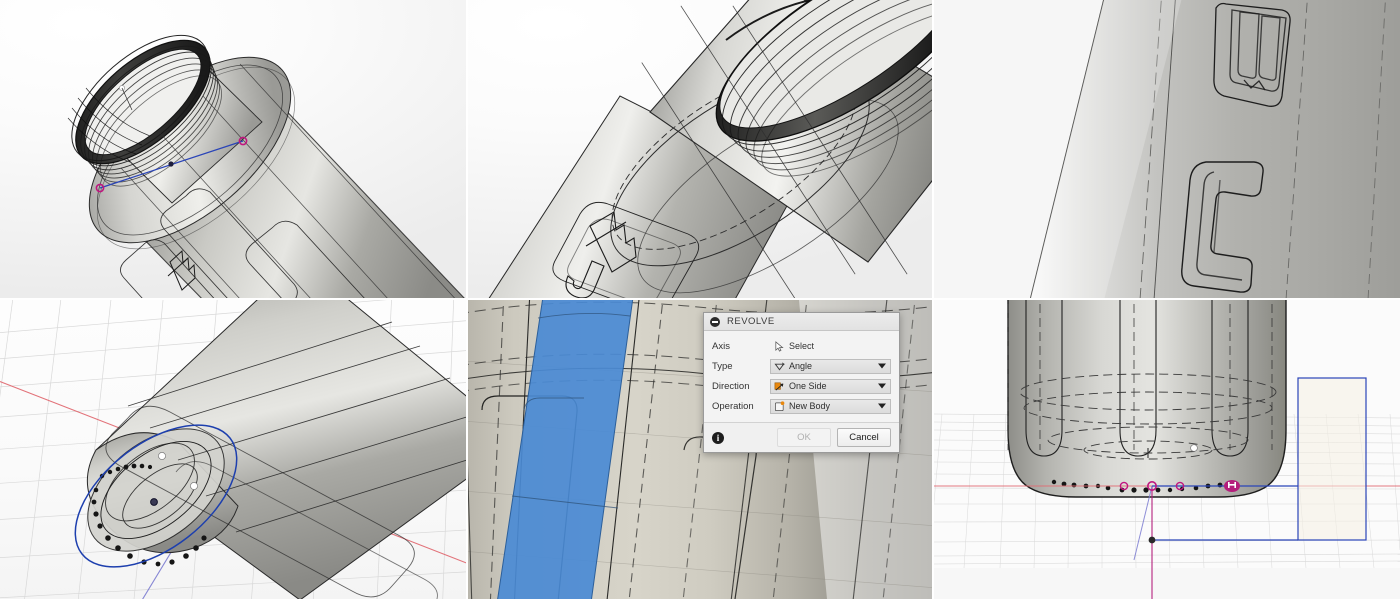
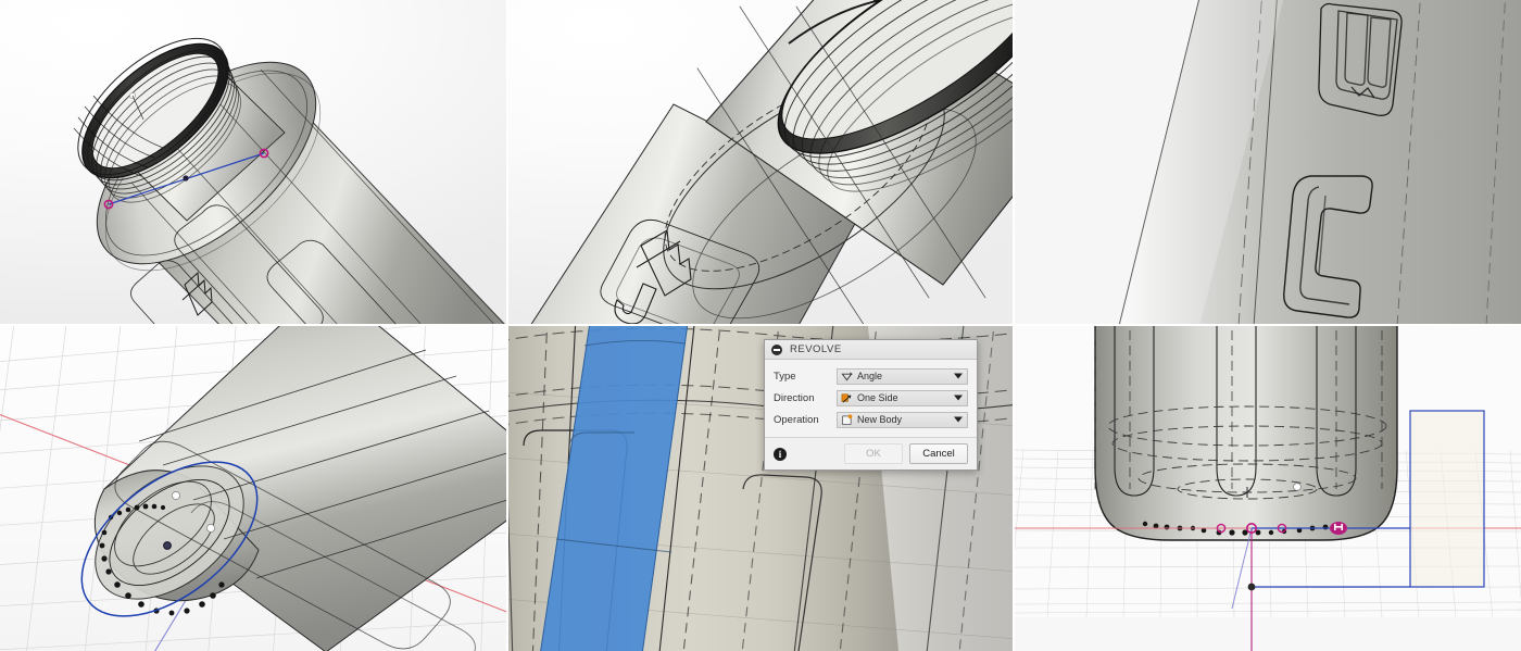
  REVOLVE
- Axis
- Select
  Type
  Angle
  Direction
  One Side
  Operation
  New Body
  i
  OK
  Cancel
